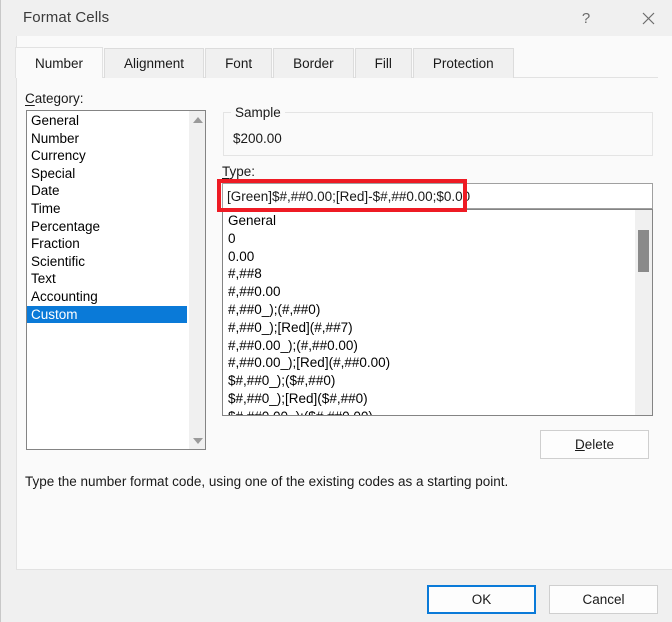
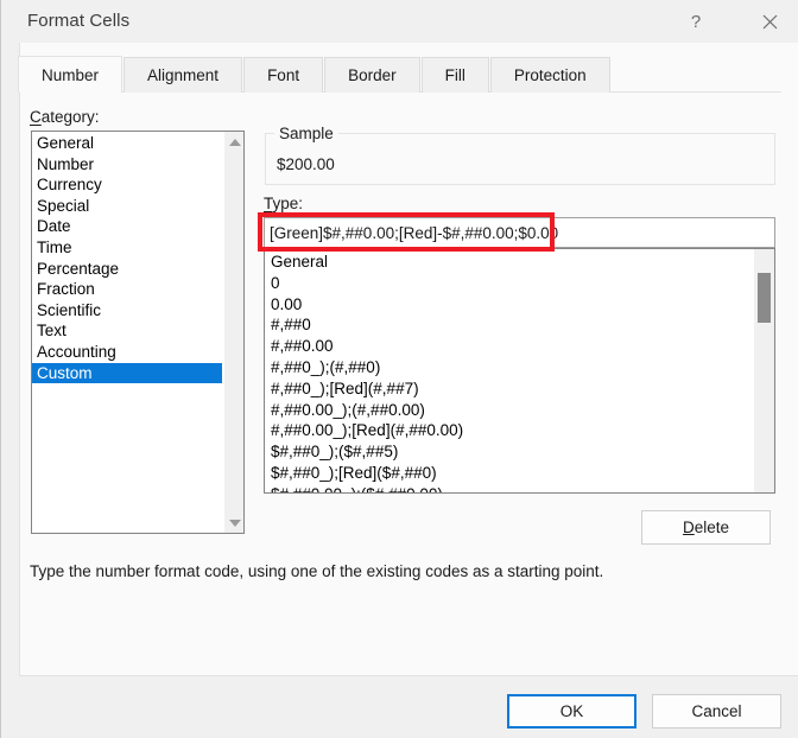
  Format Cells
  ?
  Number
  Alignment
  Font
  Border
  Fill
  Protection
  Category:
  General
  Number
  Currency
  Special
  Date
  Time
  Percentage
  Fraction
  Scientific
  Text
  Accounting
  Custom
  Sample
  $200.00
  Type:
  [Green]$#,##0.00;[Red]-$#,##0.00;$0.00
  General
  0
  0.00
- #,##8
+ #,##0
  #,##0.00
  #,##0_);(#,##0)
  #,##0_);[Red](#,##7)
  #,##0.00_);(#,##0.00)
  #,##0.00_);[Red](#,##0.00)
- $#,##0_);($#,##0)
+ $#,##0_);($#,##5)
  $#,##0_);[Red]($#,##0)
  Delete
  Type the number format code, using one of the existing codes as a starting point.
  OK
  Cancel
